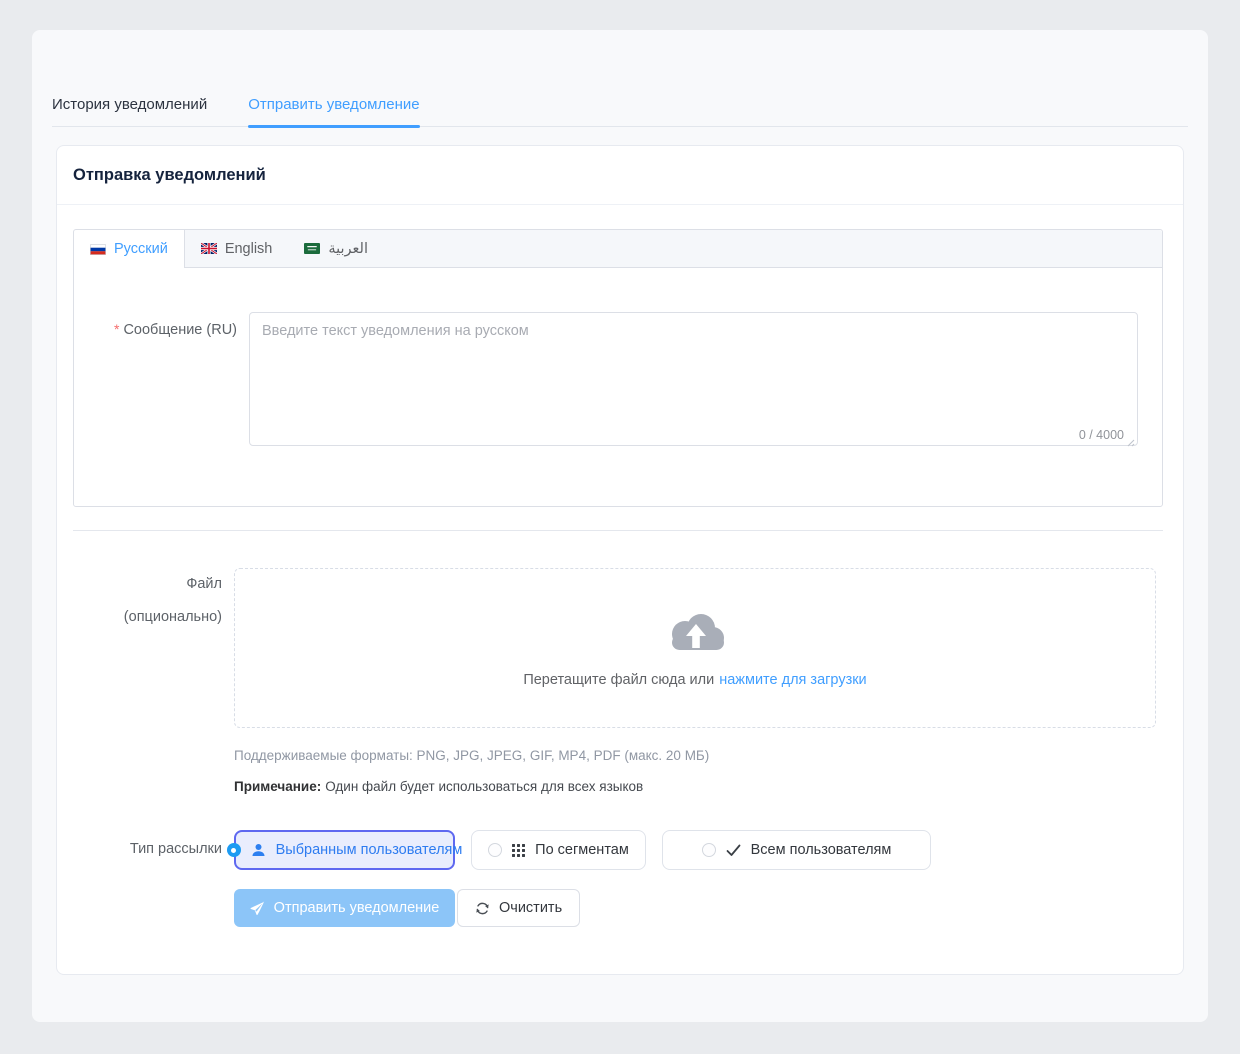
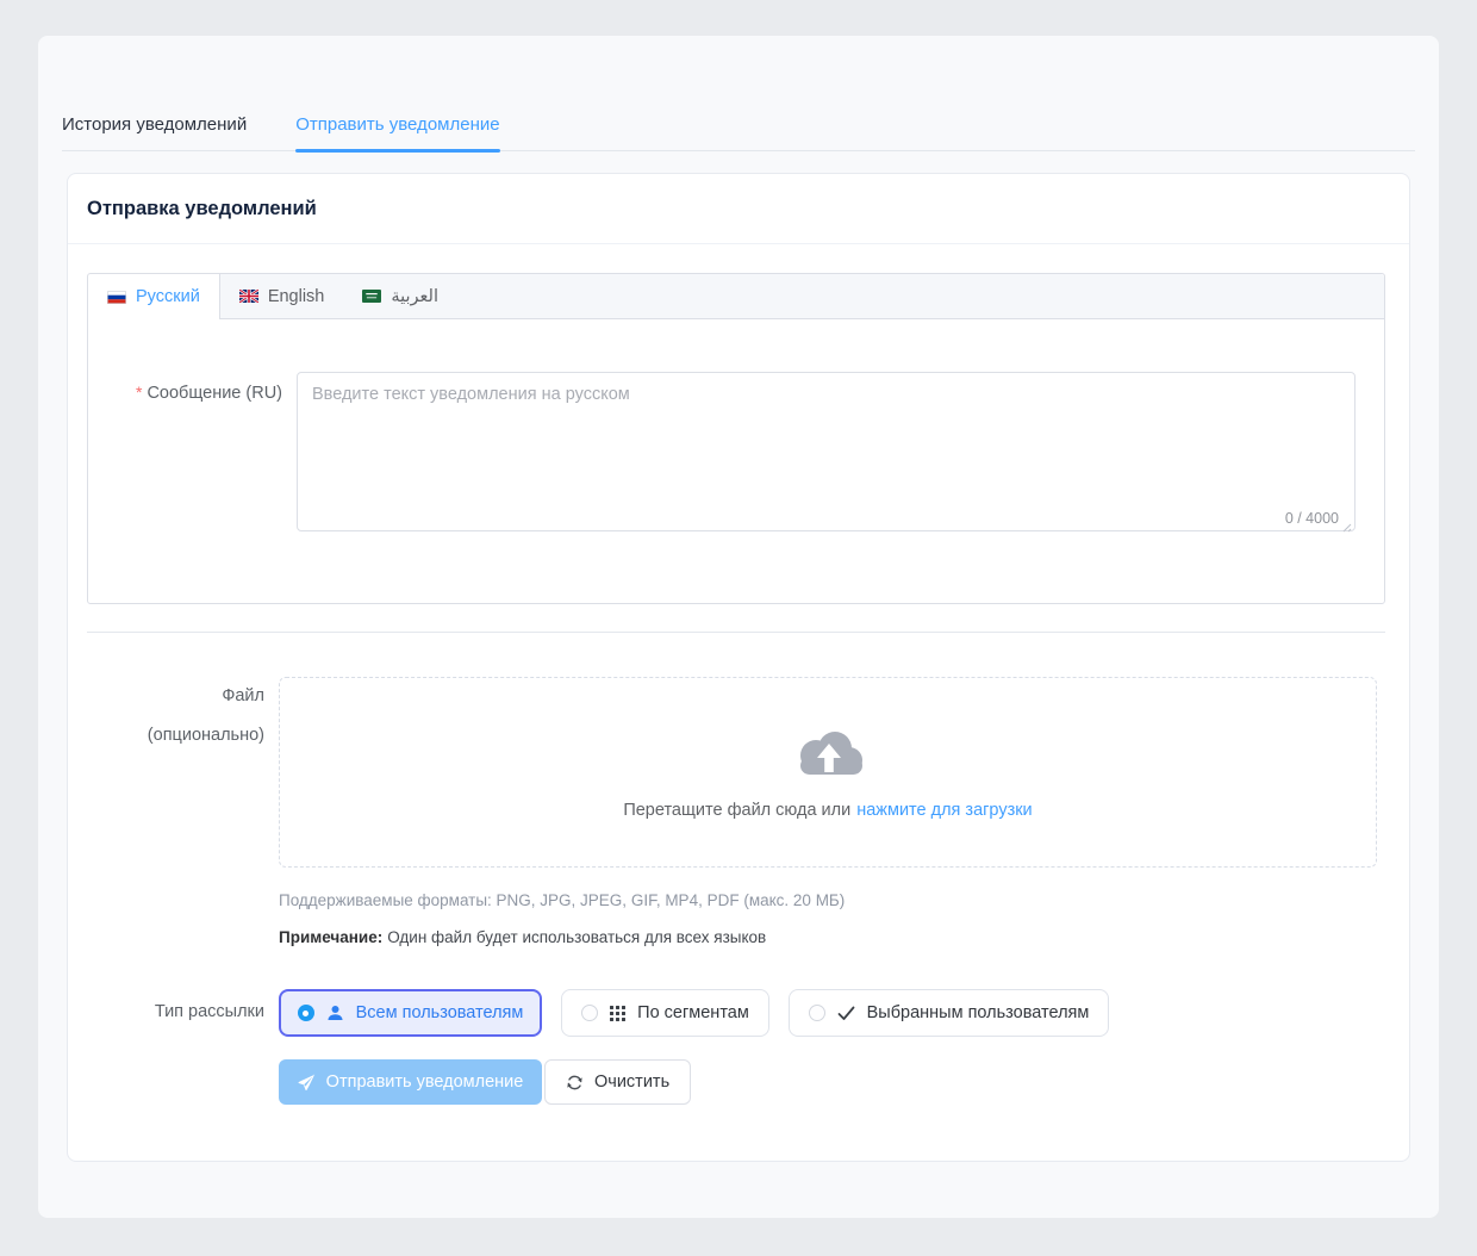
  История уведомлений
  Отправить уведомление
  Отправка уведомлений
  Русский
  English
  العربية
  * Сообщение (RU)
  Введите текст уведомления на русском
  0 / 4000
  Файл
  (опционально)
  Перетащите файл сюда или нажмите для загрузки
  Поддерживаемые форматы: PNG, JPG, JPEG, GIF, MP4, PDF (макс. 20 МБ)
  Примечание: Один файл будет использоваться для всех языков
  Тип рассылки
- Выбранным пользователям
+ Всем пользователям
  По сегментам
- Всем пользователям
+ Выбранным пользователям
  Отправить уведомление
  Очистить
